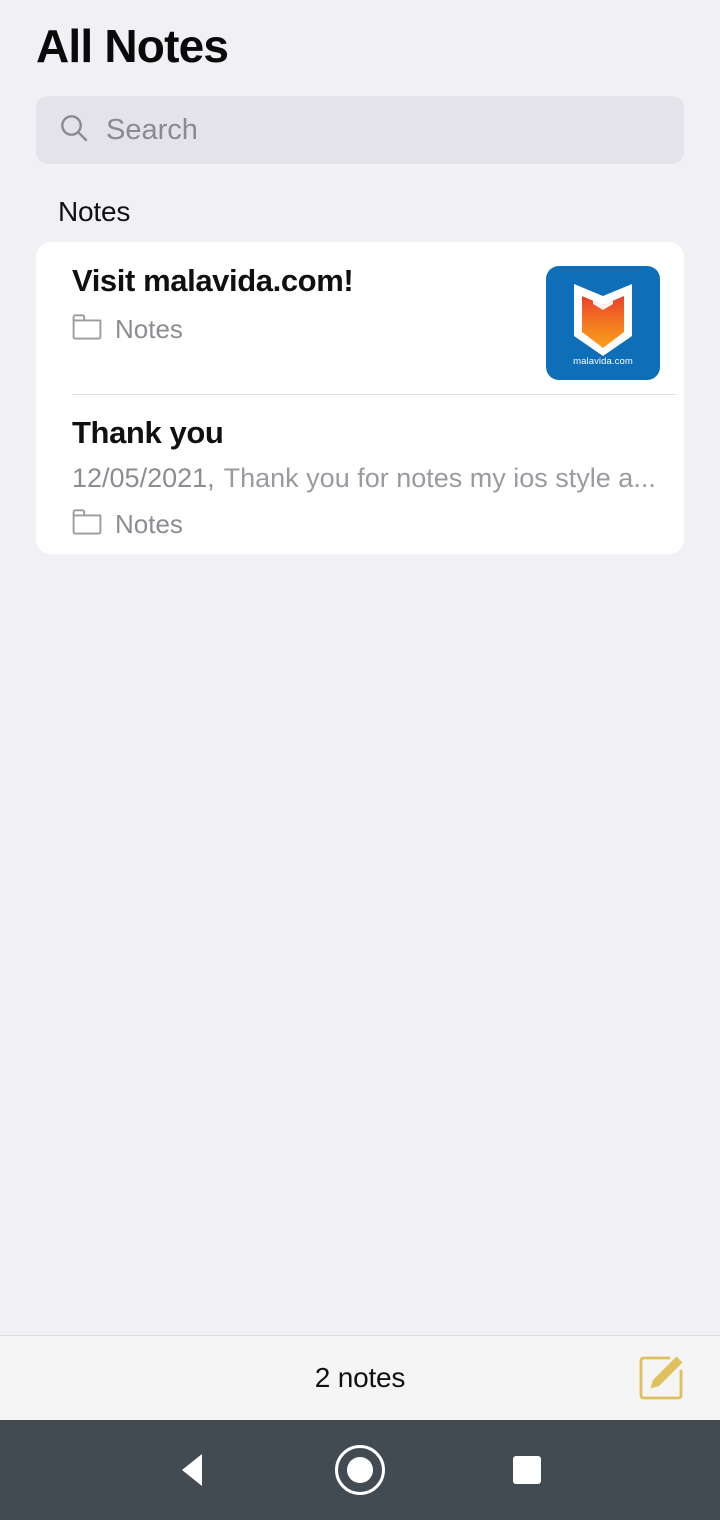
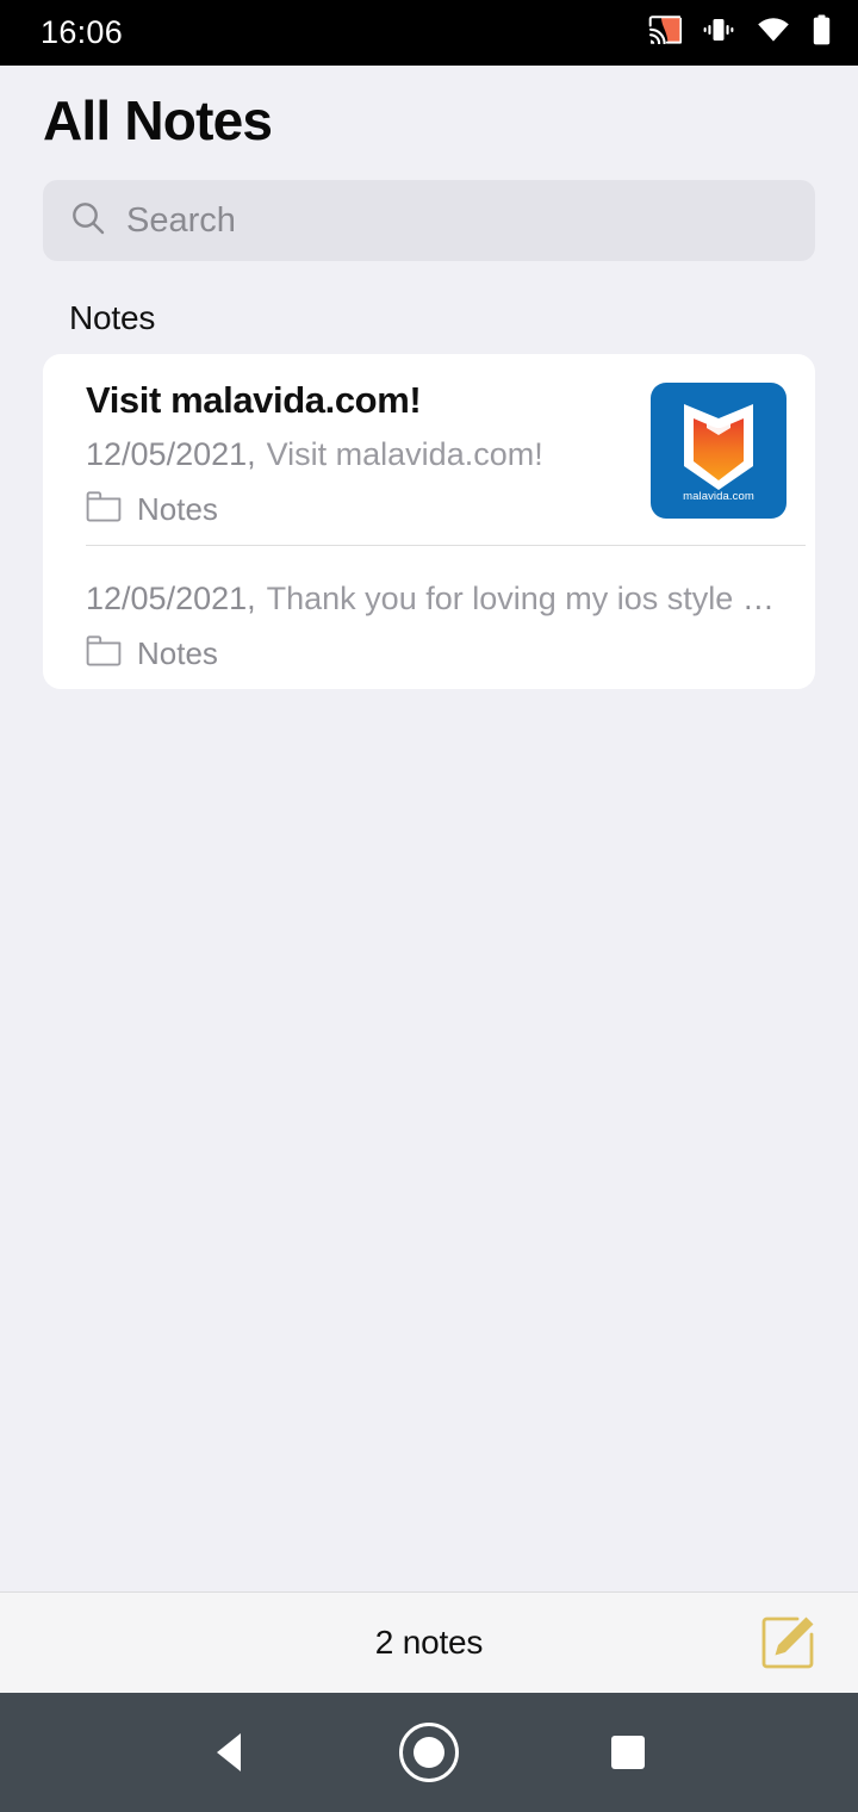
+ 16:06
  All Notes
  Search
  Notes
  Visit malavida.com!
+ 12/05/2021, Visit malavida.com!
  Notes
  malavida.com
- Thank you
- 12/05/2021, Thank you for notes my ios style a...
+ 12/05/2021, Thank you for loving my ios style a...
  Notes
  2 notes
